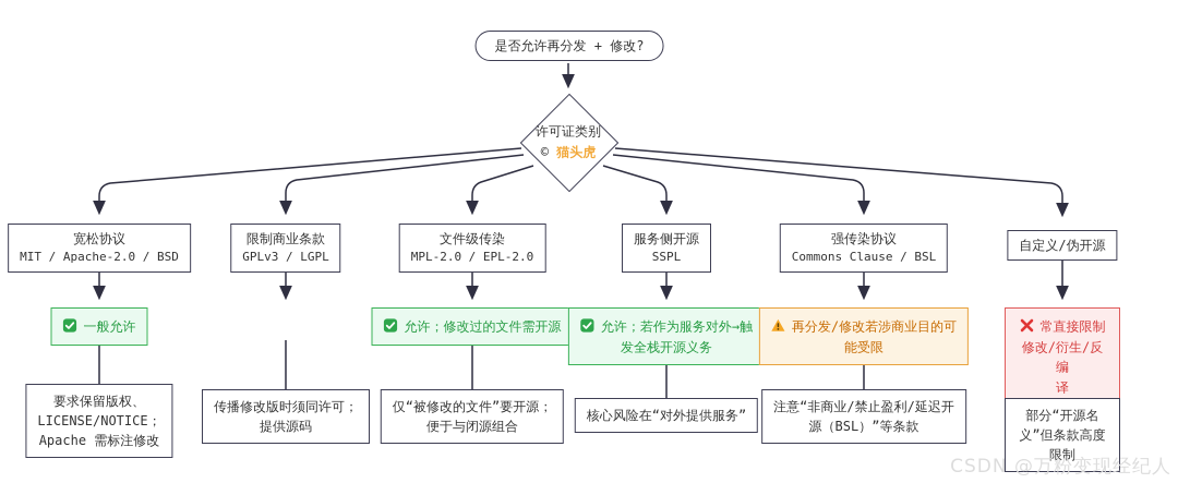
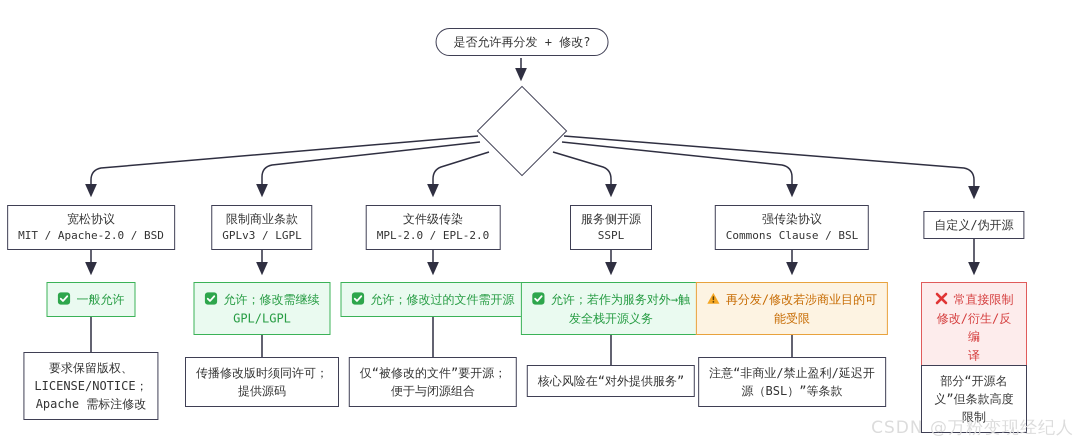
  是否允许再分发 + 修改?
- 许可证类别
- © 猫头虎
  宽松协议
  MIT / Apache-2.0 / BSD
  一般允许
  要求保留版权、
  LICENSE/NOTICE；
  Apache 需标注修改
  限制商业条款
  GPLv3 / LGPL
+ 允许；修改需继续
+ GPL/LGPL
  传播修改版时须同许可；
  提供源码
  文件级传染
  MPL-2.0 / EPL-2.0
  允许；修改过的文件需开源
  仅“被修改的文件”要开源；
  便于与闭源组合
  服务侧开源
  SSPL
  允许；若作为服务对外→触
  发全栈开源义务
  核心风险在“对外提供服务”
  强传染协议
  Commons Clause / BSL
  再分发/修改若涉商业目的可
  能受限
  注意“非商业/禁止盈利/延迟开
  源（BSL）”等条款
  自定义/伪开源
  常直接限制修改/衍生/反编
  译
  部分“开源名义”但条款高度限制
  CSDN @万粉变现经纪人
